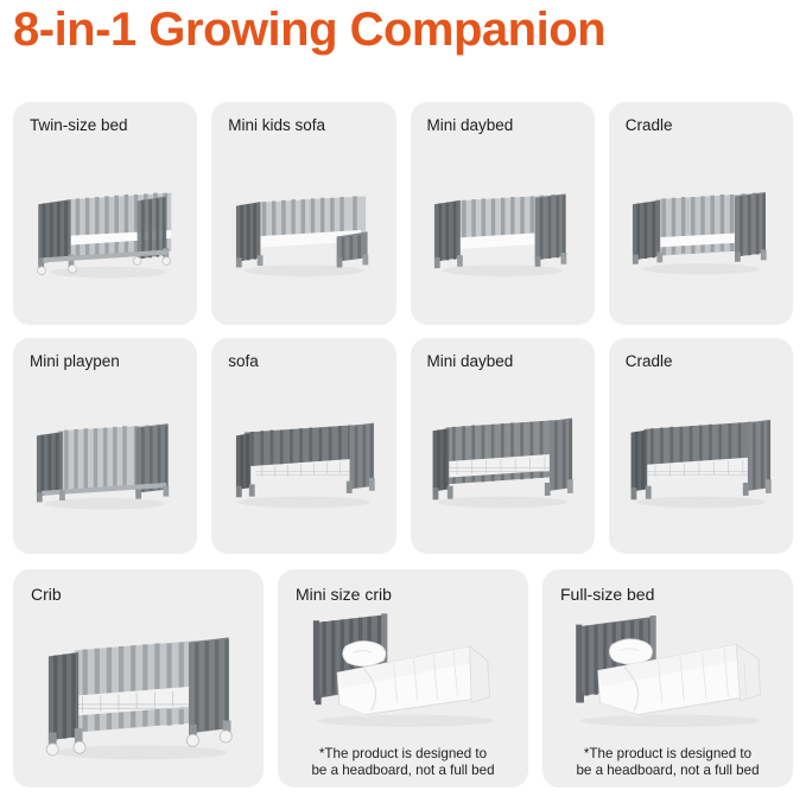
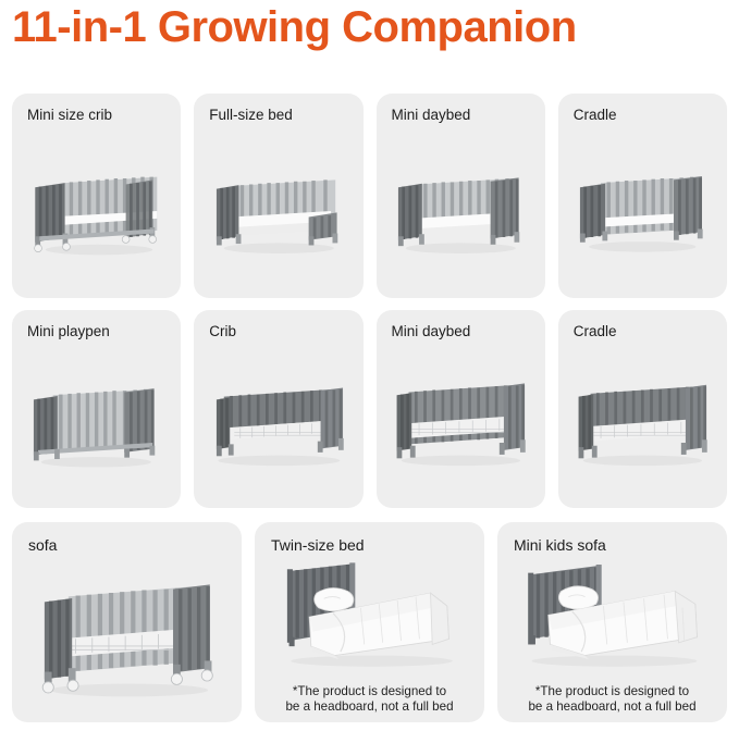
- 8-in-1 Growing Companion
+ 11-in-1 Growing Companion
- Twin-size bed
+ Mini size crib
- Mini kids sofa
+ Full-size bed
  Mini daybed
  Cradle
  Mini playpen
- sofa
+ Crib
  Mini daybed
  Cradle
- Crib
+ sofa
- Mini size crib
+ Twin-size bed
  *The product is designed to
  be a headboard, not a full bed
- Full-size bed
+ Mini kids sofa
  *The product is designed to
  be a headboard, not a full bed
